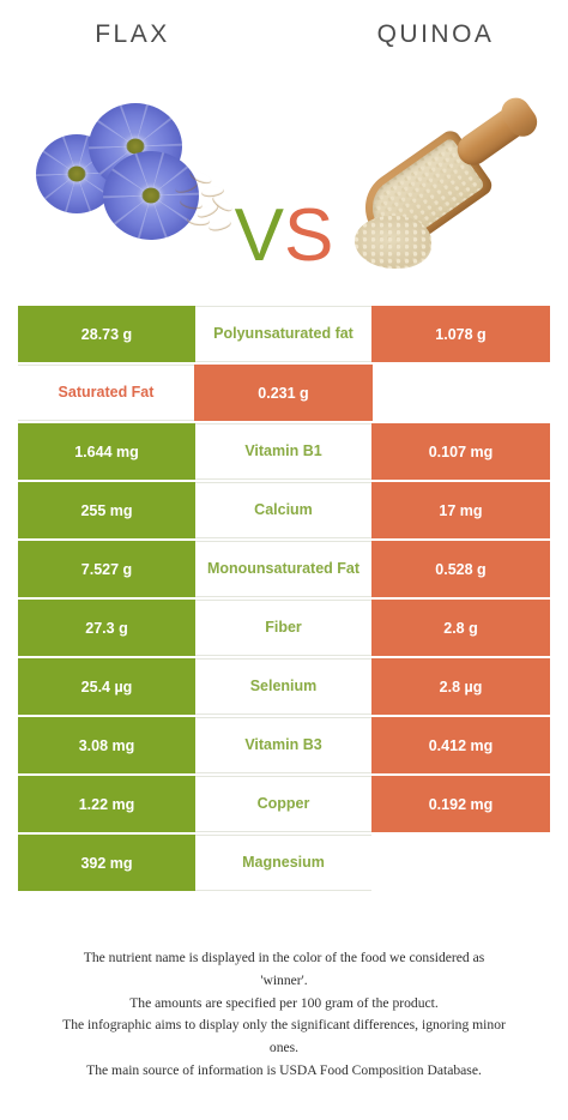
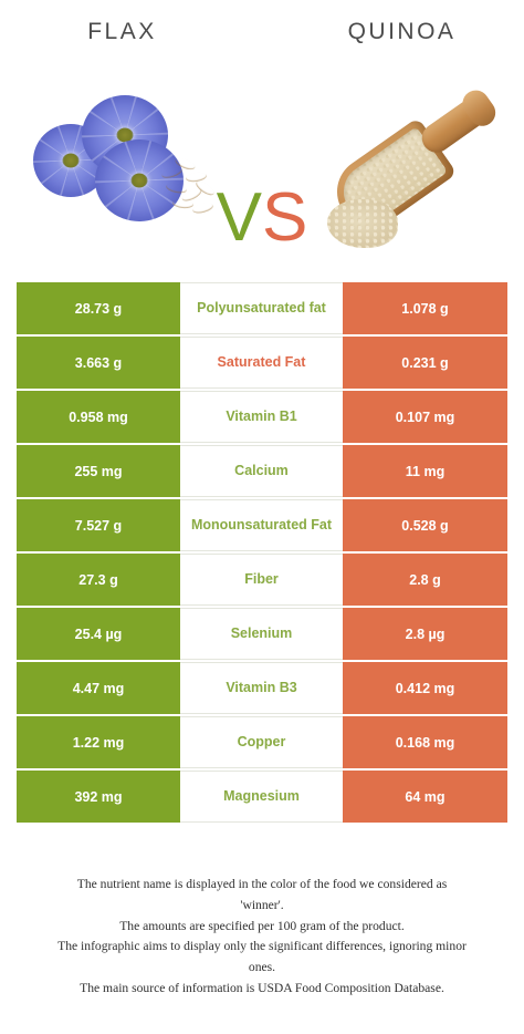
  FLAX
  QUINOA
  VS
  28.73 g
  Polyunsaturated fat
  1.078 g
+ 3.663 g
  Saturated Fat
  0.231 g
- 1.644 mg
+ 0.958 mg
  Vitamin B1
  0.107 mg
  255 mg
  Calcium
- 17 mg
+ 11 mg
  7.527 g
  Monounsaturated Fat
  0.528 g
  27.3 g
  Fiber
  2.8 g
  25.4 µg
  Selenium
  2.8 µg
- 3.08 mg
+ 4.47 mg
  Vitamin B3
  0.412 mg
  1.22 mg
  Copper
- 0.192 mg
+ 0.168 mg
  392 mg
  Magnesium
+ 64 mg
  The nutrient name is displayed in the color of the food we considered as
  'winner'.
  The amounts are specified per 100 gram of the product.
  The infographic aims to display only the significant differences, ignoring minor
  ones.
  The main source of information is USDA Food Composition Database.
